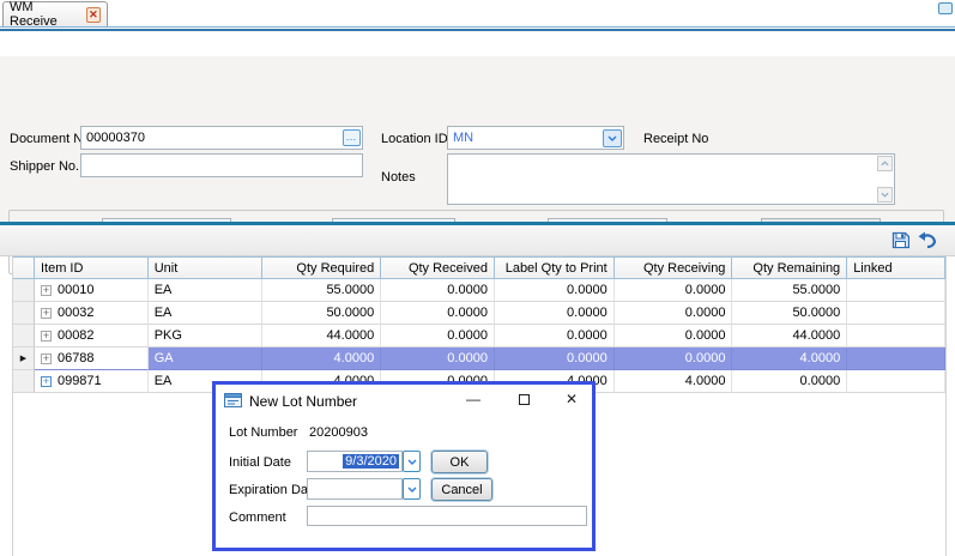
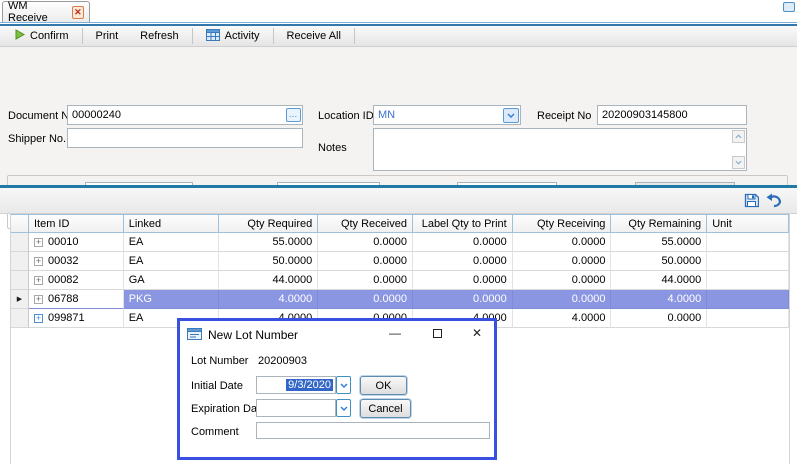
  WM Receive
  ✕
+ Confirm
+ Print
+ Refresh
+ Activity
+ Receive All
  Document N
- 00000370
+ 00000240
  …
  Shipper No.
  Location ID
  MN
  Receipt No
+ 20200903145800
  Notes
  Item ID
- Unit
+ Linked
  Qty Required
  Qty Received
  Label Qty to Print
  Qty Receiving
  Qty Remaining
- Linked
+ Unit
  +
  00010
  EA
  55.0000
  0.0000
  0.0000
  0.0000
  55.0000
  +
  00032
  EA
  50.0000
  0.0000
  0.0000
  0.0000
  50.0000
  +
  00082
- PKG
+ GA
  44.0000
  0.0000
  0.0000
  0.0000
  44.0000
  +
  06788
- GA
+ PKG
  4.0000
  0.0000
  0.0000
  0.0000
  4.0000
  +
  099871
  EA
  4.0000
  0.0000
  New Lot Number
  —
  ✕
  Lot Number
  20200903
  Initial Date
  9/3/2020
  OK
  Expiration Da
  Cancel
  Comment
